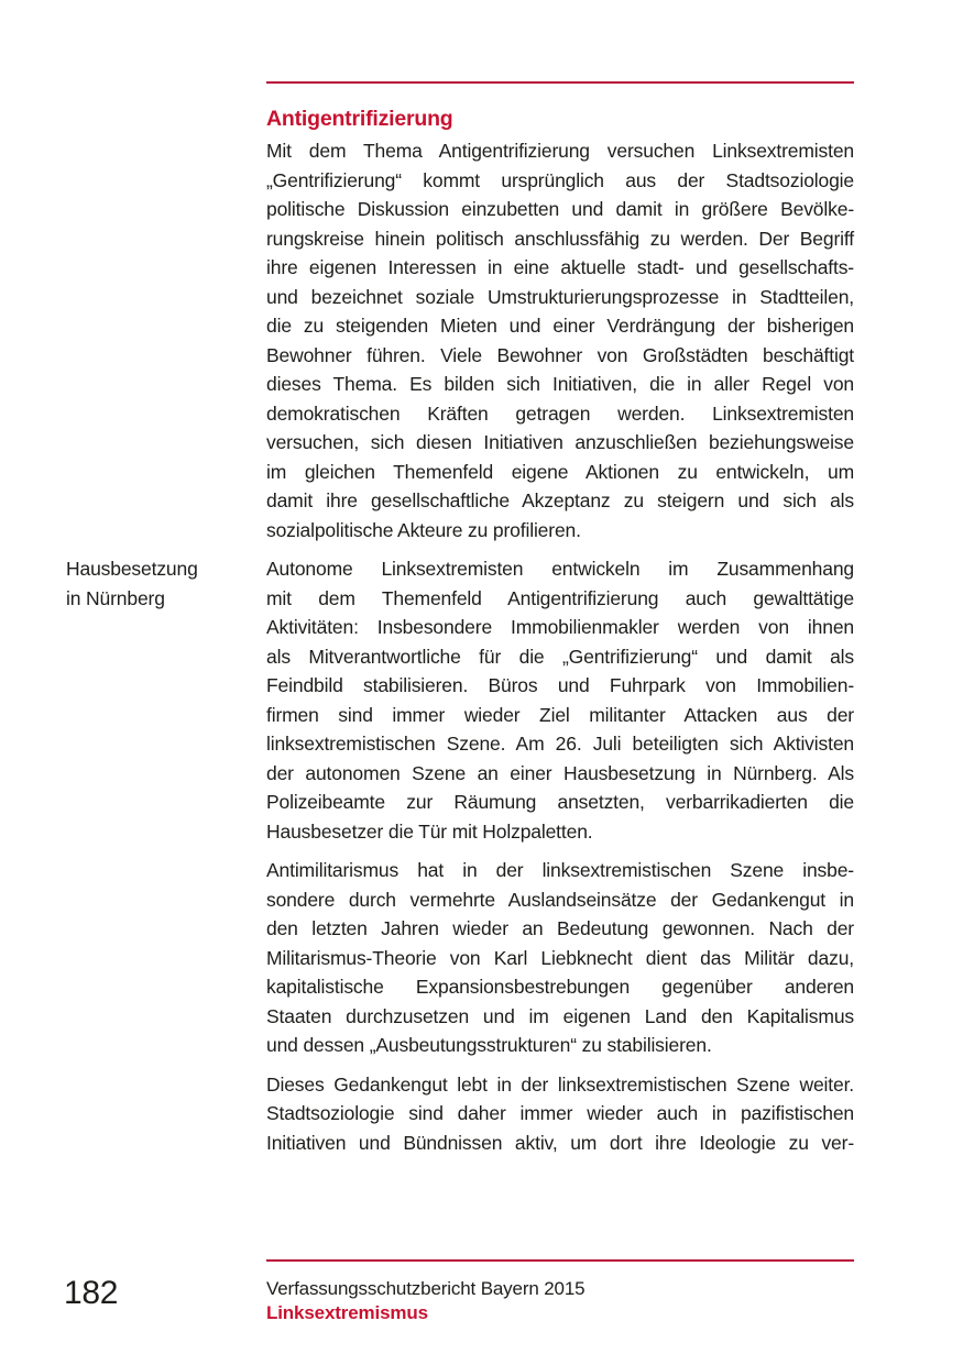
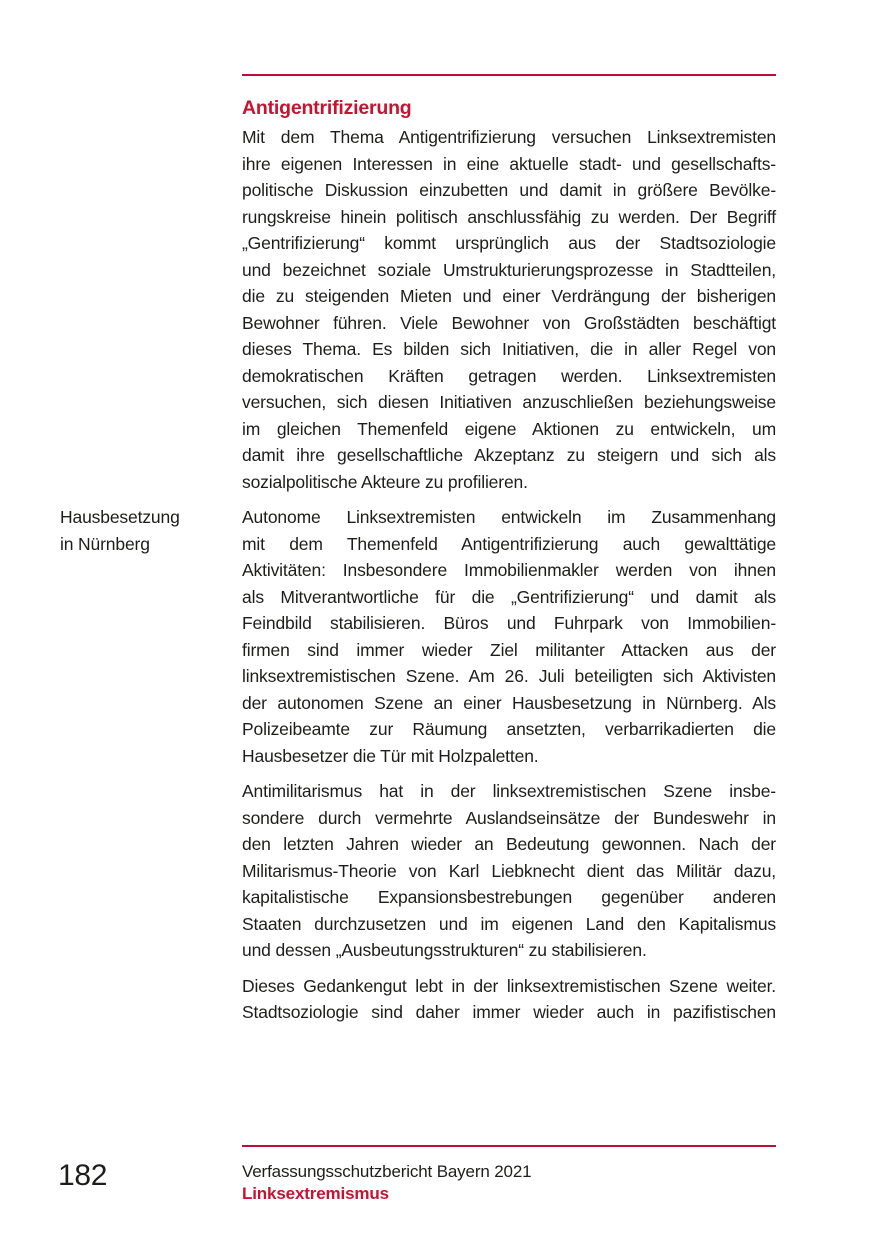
  Antigentrifizierung
  Mit dem Thema Antigentrifizierung versuchen Linksextremisten
- „Gentrifizierung“ kommt ursprünglich aus der Stadtsoziologie
+ ihre eigenen Interessen in eine aktuelle stadt- und gesellschafts-
  politische Diskussion einzubetten und damit in größere Bevölke-
  rungskreise hinein politisch anschlussfähig zu werden. Der Begriff
- ihre eigenen Interessen in eine aktuelle stadt- und gesellschafts-
+ „Gentrifizierung“ kommt ursprünglich aus der Stadtsoziologie
  und bezeichnet soziale Umstrukturierungsprozesse in Stadtteilen,
  die zu steigenden Mieten und einer Verdrängung der bisherigen
  Bewohner führen. Viele Bewohner von Großstädten beschäftigt
  dieses Thema. Es bilden sich Initiativen, die in aller Regel von
  demokratischen Kräften getragen werden. Linksextremisten
  versuchen, sich diesen Initiativen anzuschließen beziehungsweise
  im gleichen Themenfeld eigene Aktionen zu entwickeln, um
  damit ihre gesellschaftliche Akzeptanz zu steigern und sich als
  sozialpolitische Akteure zu profilieren.
  Autonome Linksextremisten entwickeln im Zusammenhang
  mit dem Themenfeld Antigentrifizierung auch gewalttätige
  Aktivitäten: Insbesondere Immobilienmakler werden von ihnen
  als Mitverantwortliche für die „Gentrifizierung“ und damit als
  Feindbild stabilisieren. Büros und Fuhrpark von Immobilien-
  firmen sind immer wieder Ziel militanter Attacken aus der
  linksextremistischen Szene. Am 26. Juli beteiligten sich Aktivisten
  der autonomen Szene an einer Hausbesetzung in Nürnberg. Als
  Polizeibeamte zur Räumung ansetzten, verbarrikadierten die
  Hausbesetzer die Tür mit Holzpaletten.
  Antimilitarismus hat in der linksextremistischen Szene insbe-
- sondere durch vermehrte Auslandseinsätze der Gedankengut in
+ sondere durch vermehrte Auslandseinsätze der Bundeswehr in
  den letzten Jahren wieder an Bedeutung gewonnen. Nach der
  Militarismus-Theorie von Karl Liebknecht dient das Militär dazu,
  kapitalistische Expansionsbestrebungen gegenüber anderen
  Staaten durchzusetzen und im eigenen Land den Kapitalismus
  und dessen „Ausbeutungsstrukturen“ zu stabilisieren.
  Dieses Gedankengut lebt in der linksextremistischen Szene weiter.
  Stadtsoziologie sind daher immer wieder auch in pazifistischen
- Initiativen und Bündnissen aktiv, um dort ihre Ideologie zu ver-
  Hausbesetzung
  in Nürnberg
- Verfassungsschutzbericht Bayern 2015
+ Verfassungsschutzbericht Bayern 2021
  Linksextremismus
  182
